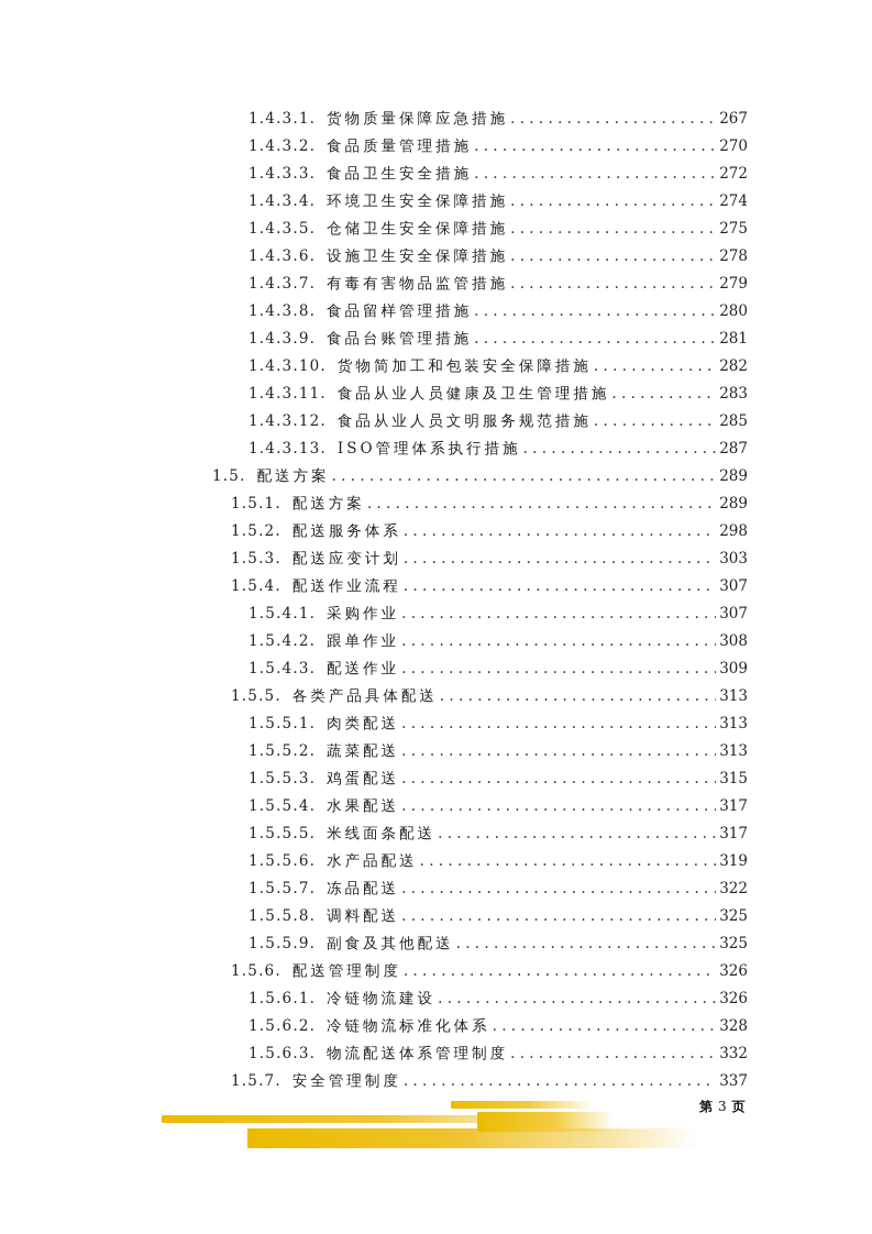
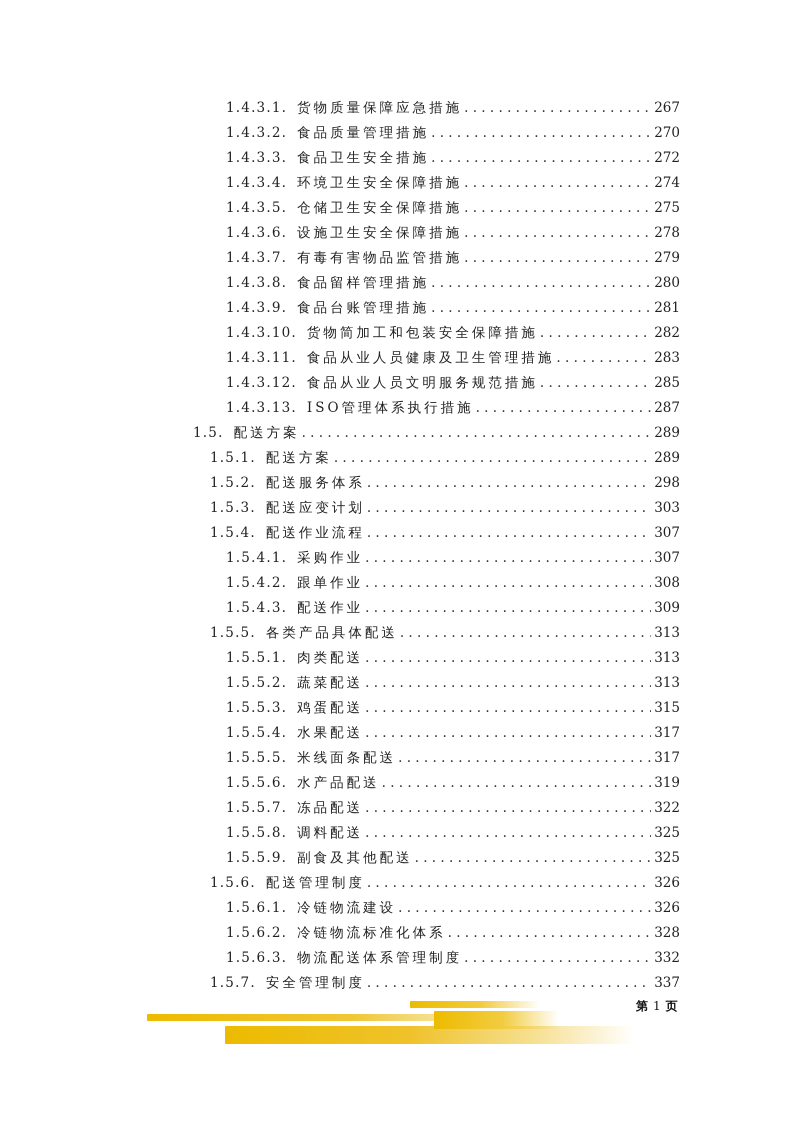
  1.4.3.1.
  货物质量保障应急措施
  267
  1.4.3.2.
  食品质量管理措施
  270
  1.4.3.3.
  食品卫生安全措施
  272
  1.4.3.4.
  环境卫生安全保障措施
  274
  1.4.3.5.
  仓储卫生安全保障措施
  275
  1.4.3.6.
  设施卫生安全保障措施
  278
  1.4.3.7.
  有毒有害物品监管措施
  279
  1.4.3.8.
  食品留样管理措施
  280
  1.4.3.9.
  食品台账管理措施
  281
  1.4.3.10.
  货物简加工和包装安全保障措施
  282
  1.4.3.11.
  食品从业人员健康及卫生管理措施
  283
  1.4.3.12.
  食品从业人员文明服务规范措施
  285
  1.4.3.13.
  ISO管理体系执行措施
  287
  1.5.
  配送方案
  289
  1.5.1.
  配送方案
  289
  1.5.2.
  配送服务体系
  298
  1.5.3.
  配送应变计划
  303
  1.5.4.
  配送作业流程
  307
  1.5.4.1.
  采购作业
  307
  1.5.4.2.
  跟单作业
  308
  1.5.4.3.
  配送作业
  309
  1.5.5.
  各类产品具体配送
  313
  1.5.5.1.
  肉类配送
  313
  1.5.5.2.
  蔬菜配送
  313
  1.5.5.3.
  鸡蛋配送
  315
  1.5.5.4.
  水果配送
  317
  1.5.5.5.
  米线面条配送
  317
  1.5.5.6.
  水产品配送
  319
  1.5.5.7.
  冻品配送
  322
  1.5.5.8.
  调料配送
  325
  1.5.5.9.
  副食及其他配送
  325
  1.5.6.
  配送管理制度
  326
  1.5.6.1.
  冷链物流建设
  326
  1.5.6.2.
  冷链物流标准化体系
  328
  1.5.6.3.
  物流配送体系管理制度
  332
  1.5.7.
  安全管理制度
  337
- 第 3 页
+ 第 1 页
